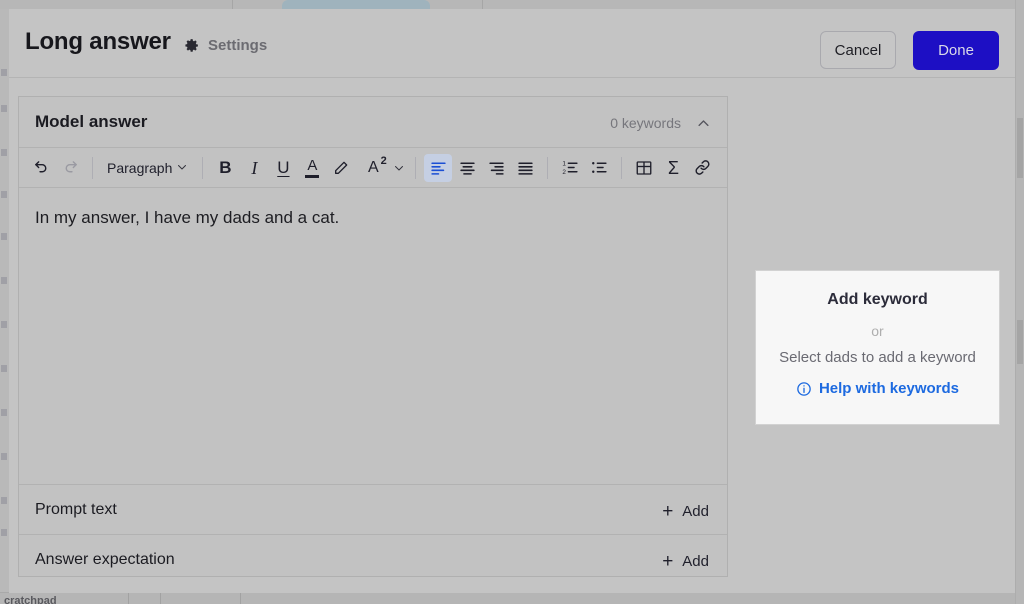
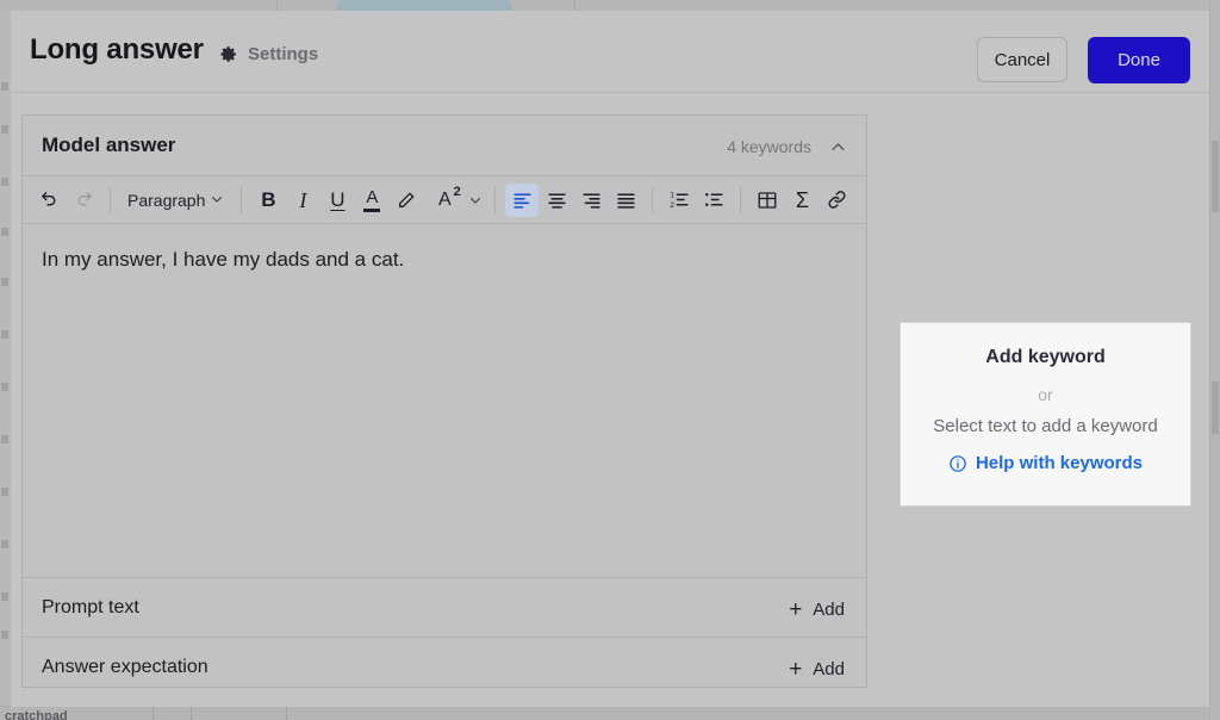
  cratchpad
  Long answer
  Settings
  Cancel
  Done
  Model answer
- 0 keywords
+ 4 keywords
  Paragraph
  B
  I
  U
  A
  A
  2
  Σ
  In my answer, I have my dads and a cat.
  Prompt text
  +
  Add
  Answer expectation
  +
  Add
  Add keyword
  or
- Select dads to add a keyword
+ Select text to add a keyword
  Help with keywords
